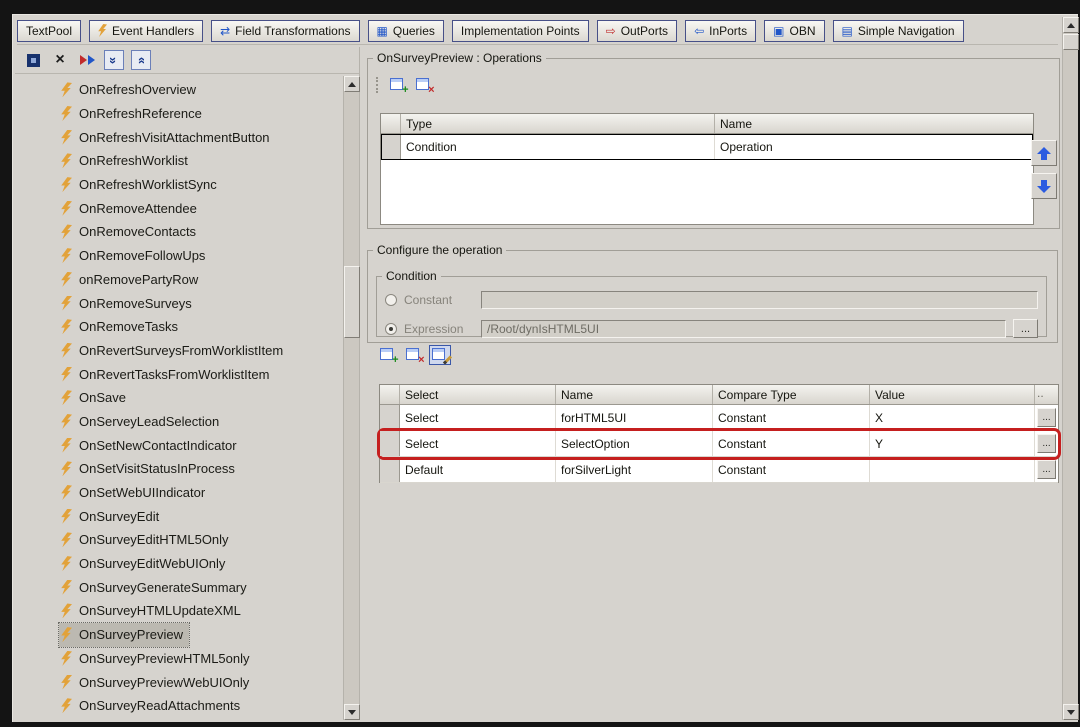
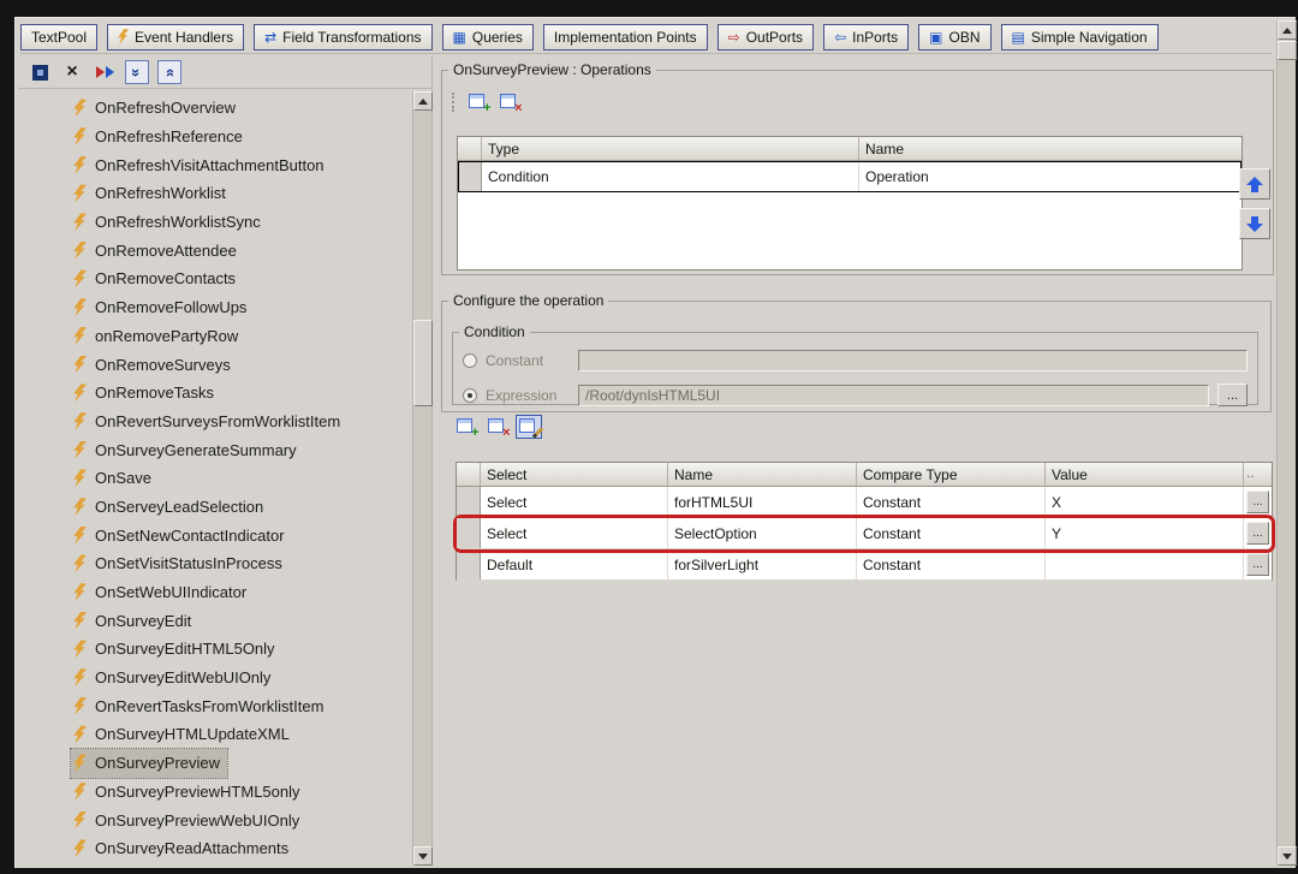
  TextPool
  Event Handlers
  ⇄
  Field Transformations
  ▦
  Queries
  Implementation Points
  ⇨
  OutPorts
  ⇦
  InPorts
  ▣
  OBN
  ▤
  Simple Navigation
  ×
  OnRefreshOverview
  OnRefreshReference
  OnRefreshVisitAttachmentButton
  OnRefreshWorklist
  OnRefreshWorklistSync
  OnRemoveAttendee
  OnRemoveContacts
  OnRemoveFollowUps
  onRemovePartyRow
  OnRemoveSurveys
  OnRemoveTasks
  OnRevertSurveysFromWorklistItem
- OnRevertTasksFromWorklistItem
+ OnSurveyGenerateSummary
  OnSave
  OnServeyLeadSelection
  OnSetNewContactIndicator
  OnSetVisitStatusInProcess
  OnSetWebUIIndicator
  OnSurveyEdit
  OnSurveyEditHTML5Only
  OnSurveyEditWebUIOnly
- OnSurveyGenerateSummary
+ OnRevertTasksFromWorklistItem
  OnSurveyHTMLUpdateXML
  OnSurveyPreview
  OnSurveyPreviewHTML5only
  OnSurveyPreviewWebUIOnly
  OnSurveyReadAttachments
  OnSurveyPreview : Operations
  +
  ×
  Type
  Name
  Condition
  Operation
  Configure the operation
  Condition
  Constant
  Expression
  /Root/dynIsHTML5UI
  ...
  +
  ×
  Select
  Name
  Compare Type
  Value
  ..
  Select
  forHTML5UI
  Constant
  X
  ...
  Select
  SelectOption
  Constant
  Y
  ...
  Default
  forSilverLight
  Constant
  ...
